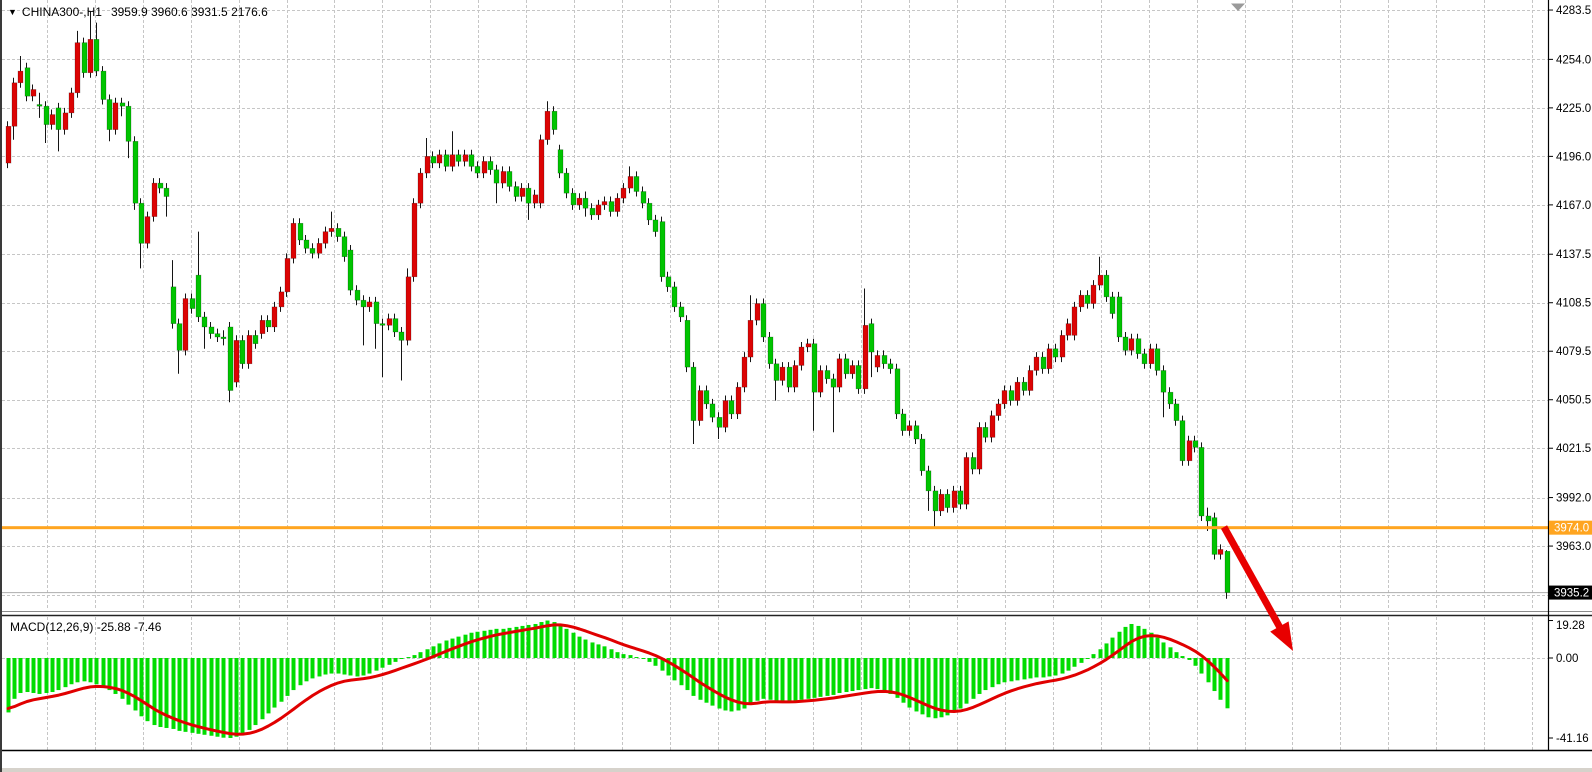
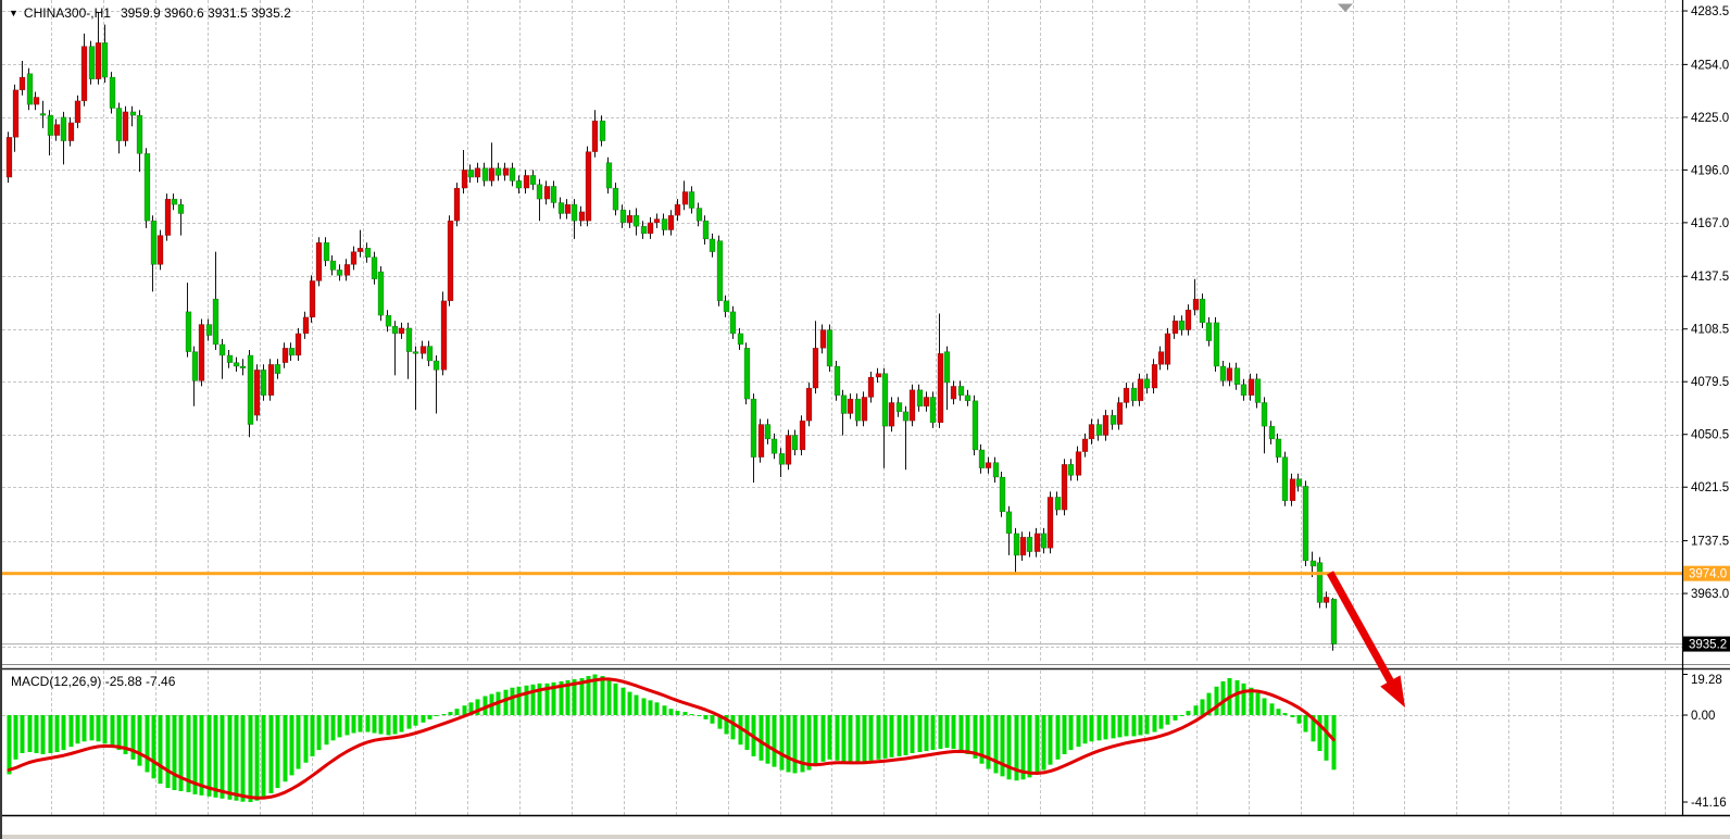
  4283.5
  4254.0
  4225.0
  4196.0
  4167.0
  4137.5
  4108.5
  4079.5
  4050.5
  4021.5
- 3992.0
+ 1737.5
  3963.0
  3974.0
  3935.2
  19.28
  0.00
  -41.16
- ▼ CHINA300-,H1 3959.9 3960.6 3931.5 2176.6
+ ▼ CHINA300-,H1 3959.9 3960.6 3931.5 3935.2
  MACD(12,26,9) -25.88 -7.46
